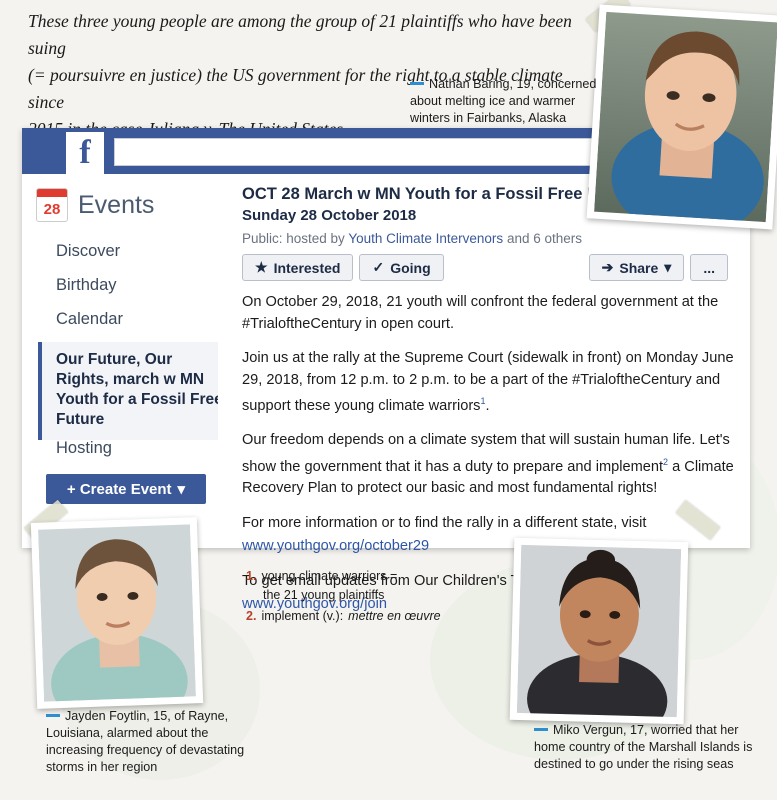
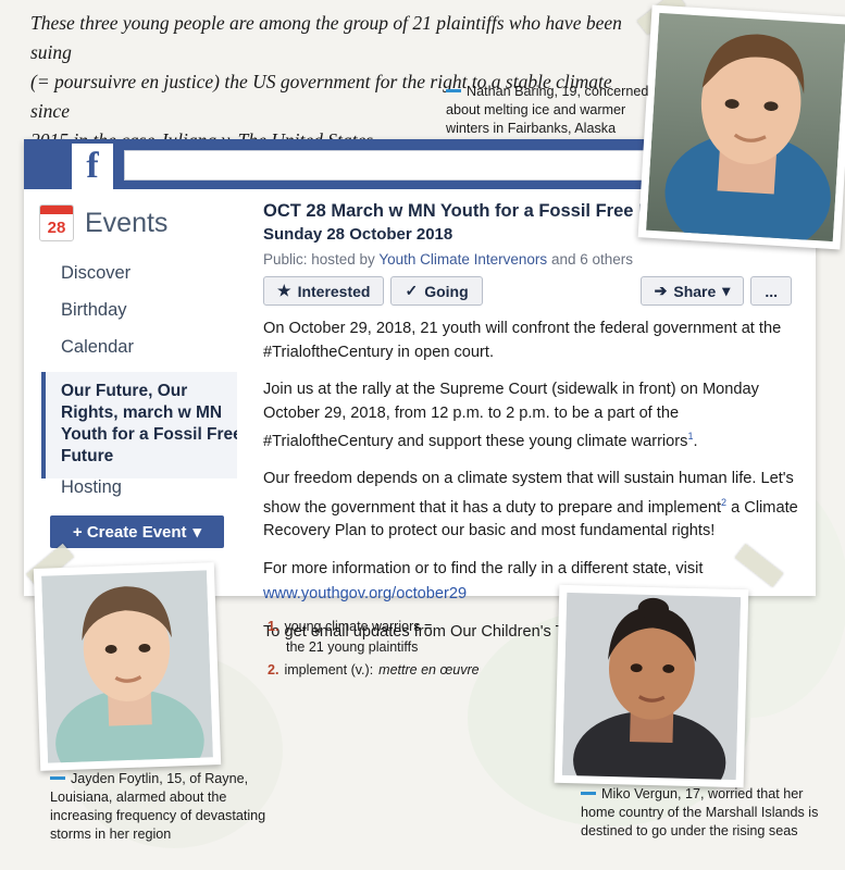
  These three young people are among the group of 21 plaintiffs who have been suing
  (= poursuivre en justice) the US government for the right to a stable climate since
  f
  28
  Events
  Discover
  Birthday
  Calendar
  Our Future, Our Rights, march w MN Youth for a Fossil Fre Future
  Hosting
  + Create Event
  ▾
  OCT 28 March w MN Youth for a Fossil Free
  Sunday 28 October 2018
  Public: hosted by Youth Climate Intervenors and 6 others
  ★
  Interested
  ✓
  Going
  ➔
  Share
  ▾
  ...
  On October 29, 2018, 21 youth will confront the federal government at the #TrialoftheCentury in open court.
- Join us at the rally at the Supreme Court (sidewalk in front) on Monday June 29, 2018, from 12 p.m. to 2 p.m. to be a part of the #TrialoftheCentury and support these young climate warriors1.
+ Join us at the rally at the Supreme Court (sidewalk in front) on Monday October 29, 2018, from 12 p.m. to 2 p.m. to be a part of the #TrialoftheCentury and support these young climate warriors1.
  Our freedom depends on a climate system that will sustain human life. Let's show the government that it has a duty to prepare and implement2 a Climate Recovery Plan to protect our basic and most fundamental rights!
  For more information or to find the rally in a different state, visit
  www.youthgov.org/october29
- www.youthgov.org/join
  1.
  young climate warriors =
  the 21 young plaintiffs
  2.
  implement (v.):
  mettre en œuvre
  Nathan Baring, 19, concerned about melting ice and warmer winters in Fairbanks, Alaska
  Jayden Foytlin, 15, of Rayne, Louisiana, alarmed about the increasing frequency of devastating storms in her region
  Miko Vergun, 17, worried that her home country of the Marshall Islands is destined to go under the rising seas
